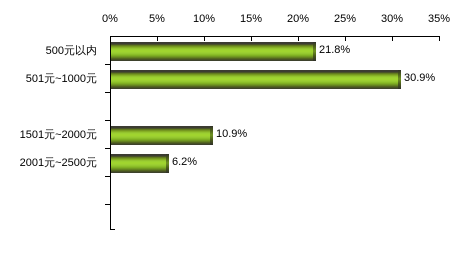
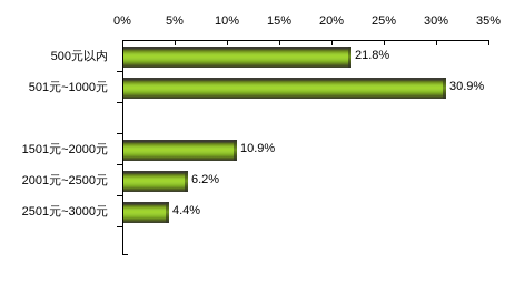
  0%
  5%
  10%
  15%
  20%
  25%
  30%
  35%
  500元以内
  21.8%
  501元~1000元
  30.9%
  1501元~2000元
  10.9%
  2001元~2500元
  6.2%
+ 2501元~3000元
+ 4.4%
